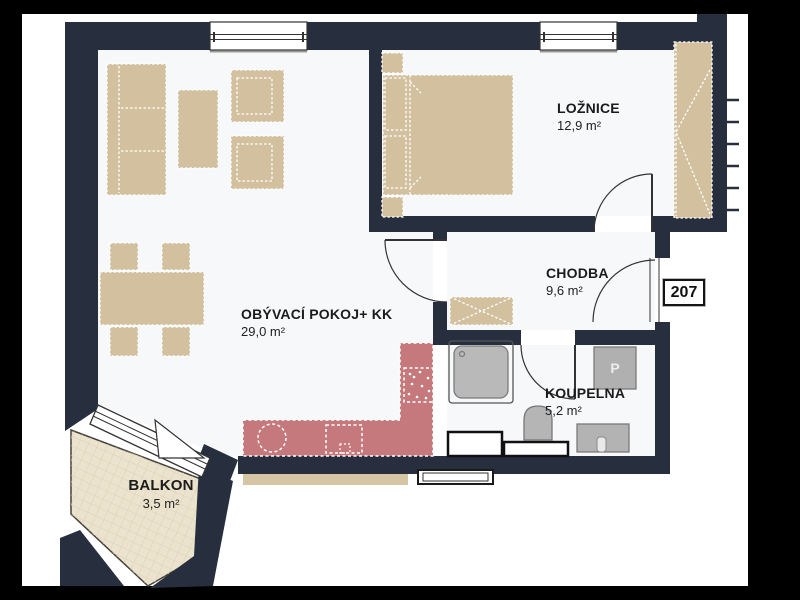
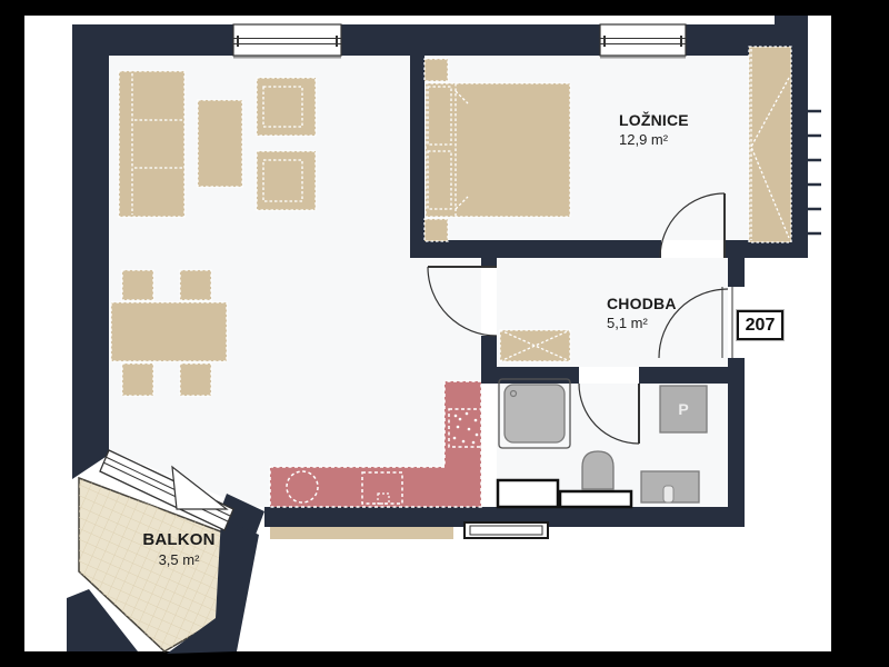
  P
- OBÝVACÍ POKOJ+ KK
- 29,0 m²
  LOŽNICE
  12,9 m²
  CHODBA
- 9,6 m²
+ 5,1 m²
- KOUPELNA
- 5,2 m²
  BALKON
  3,5 m²
  207
